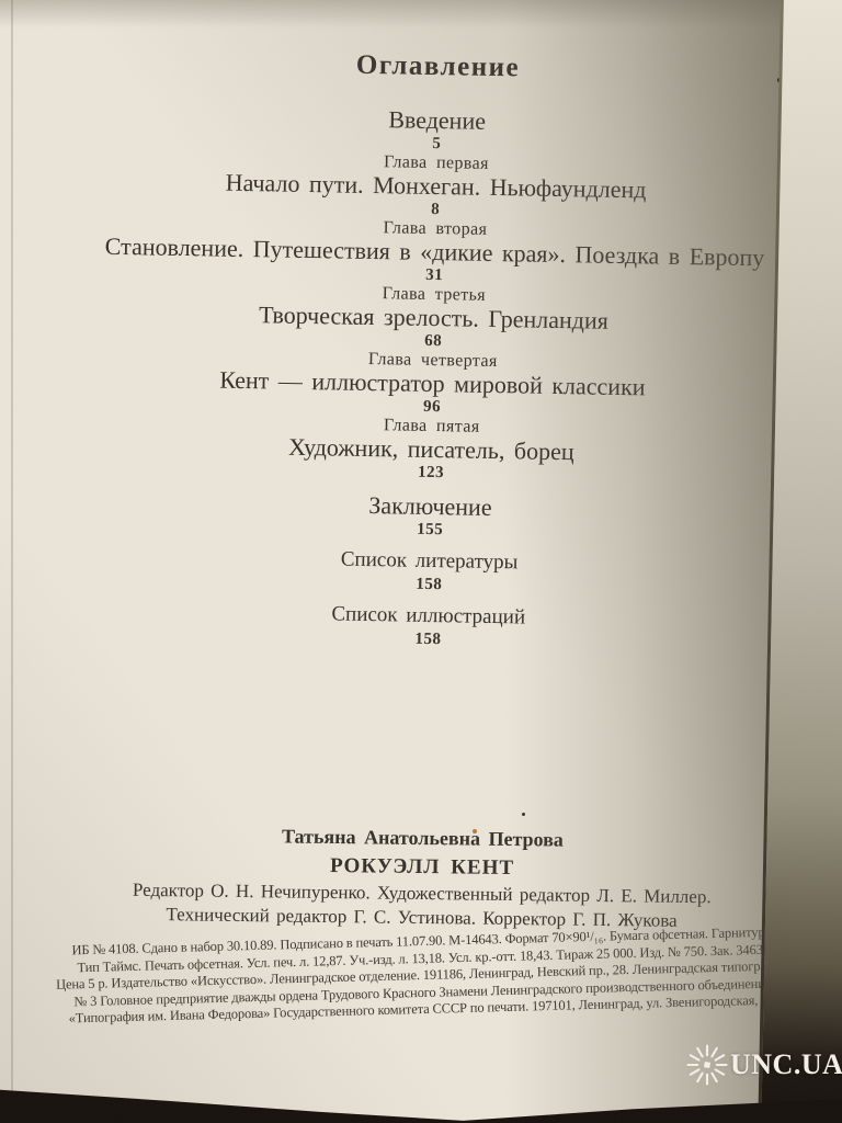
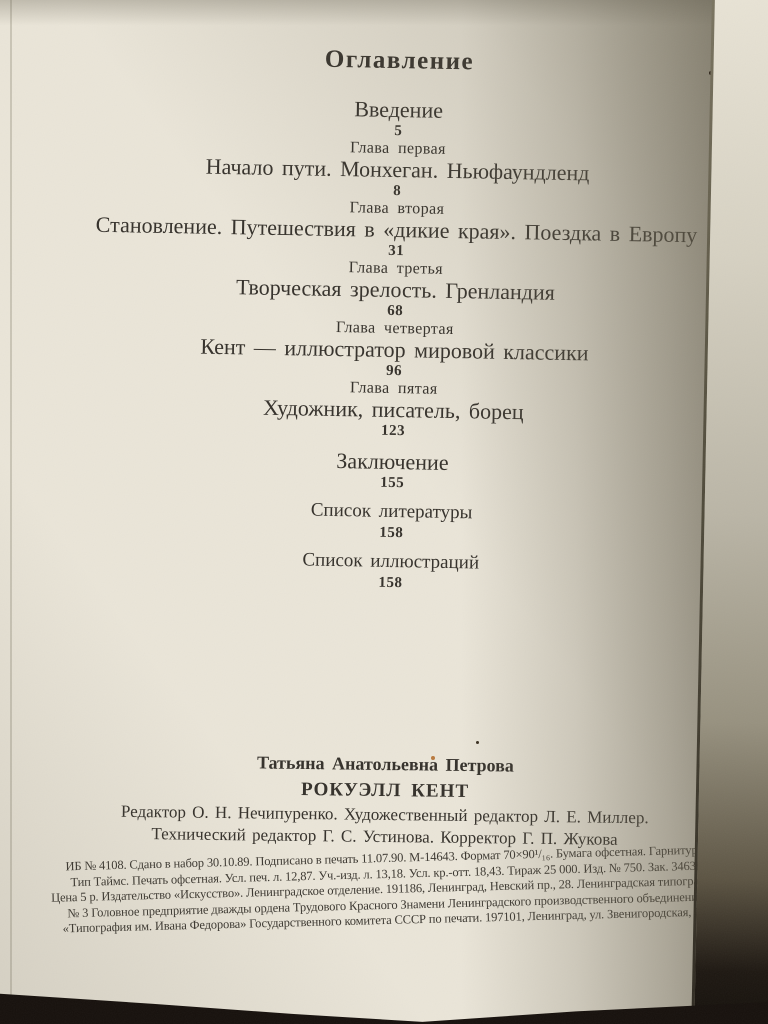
- UNC.UA
